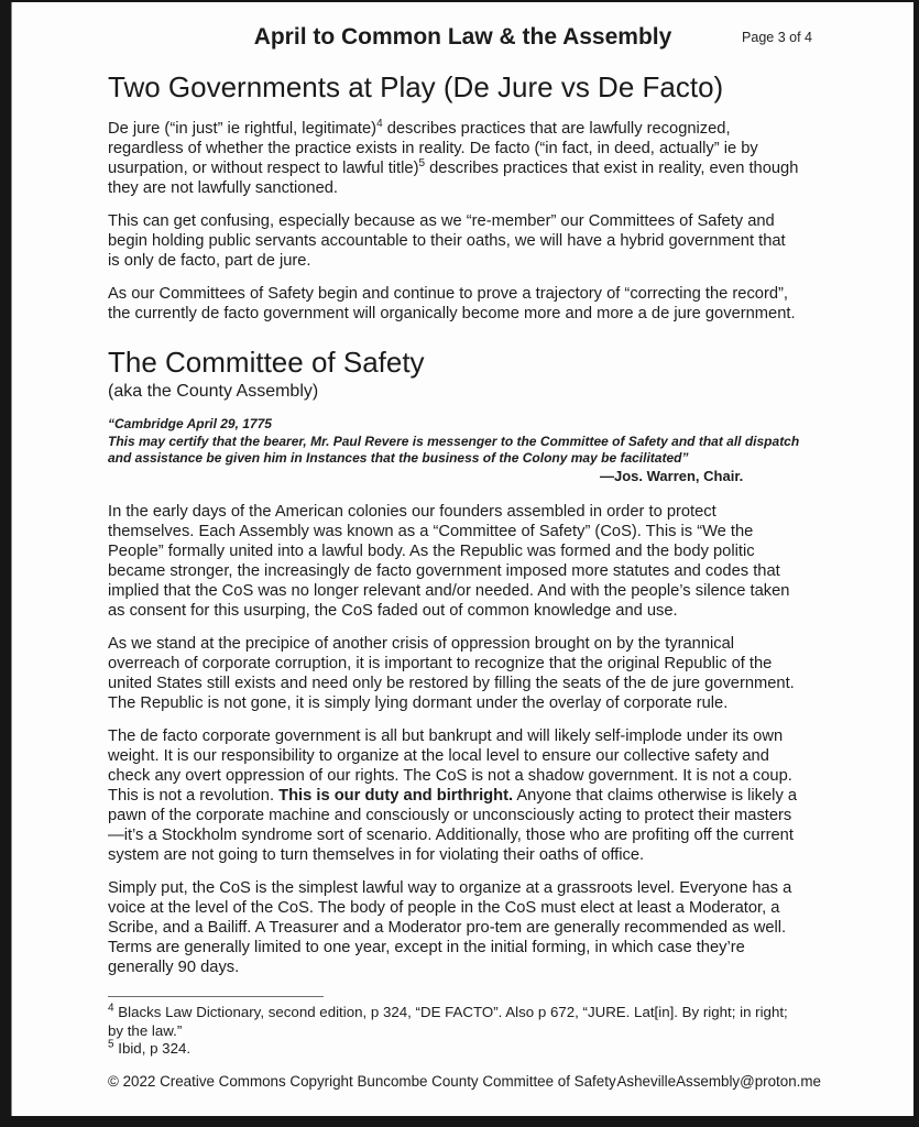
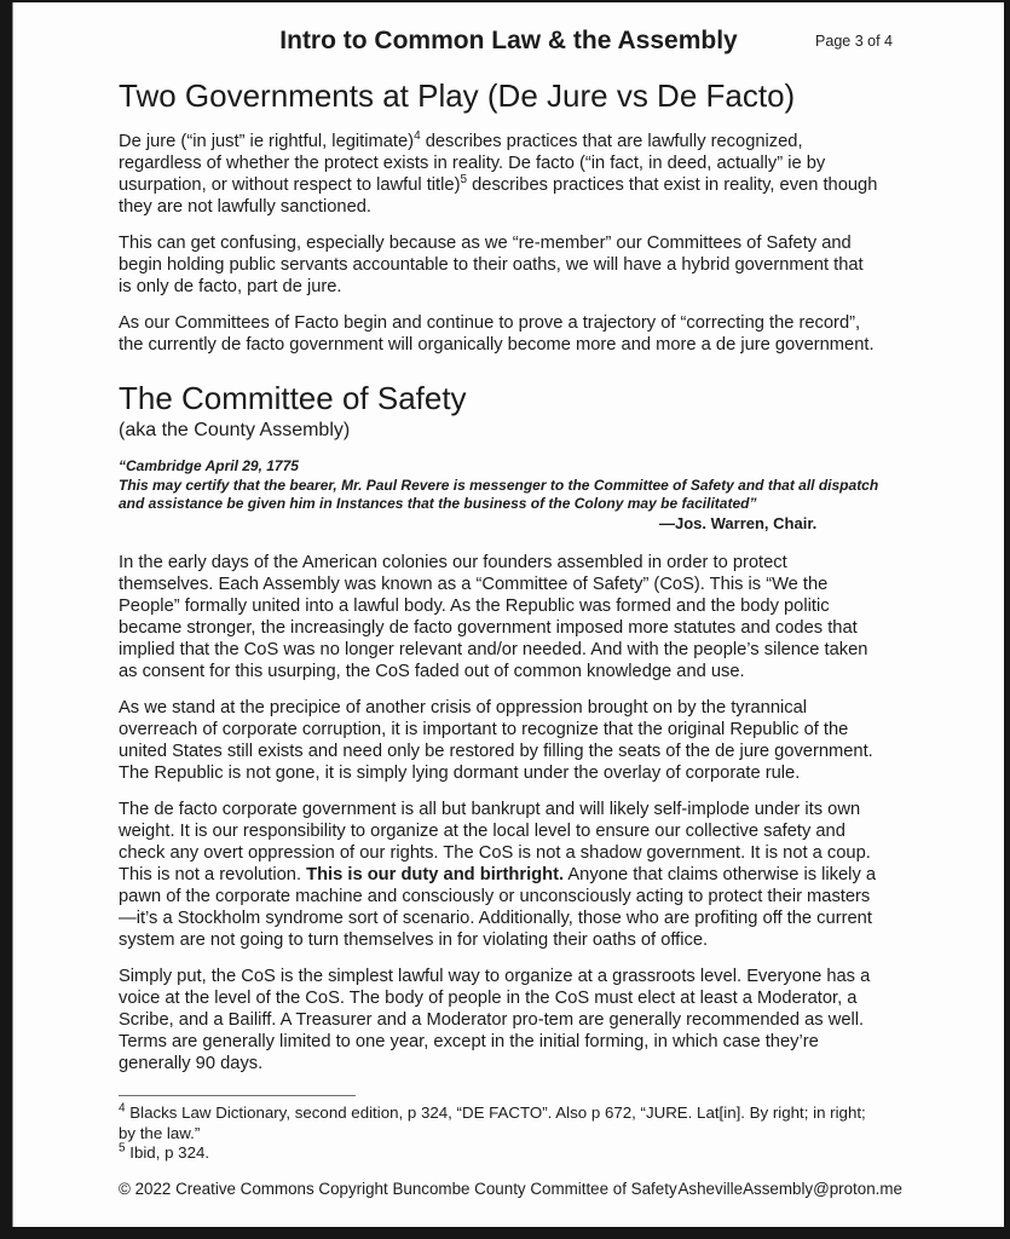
- April to Common Law & the Assembly
+ Intro to Common Law & the Assembly
  Page 3 of 4
  Two Governments at Play (De Jure vs De Facto)
- De jure (“in just” ie rightful, legitimate)4 describes practices that are lawfully recognized, regardless of whether the practice exists in reality. De facto (“in fact, in deed, actually” ie by usurpation, or without respect to lawful title)5 describes practices that exist in reality, even though they are not lawfully sanctioned.
+ De jure (“in just” ie rightful, legitimate)4 describes practices that are lawfully recognized, regardless of whether the protect exists in reality. De facto (“in fact, in deed, actually” ie by usurpation, or without respect to lawful title)5 describes practices that exist in reality, even though they are not lawfully sanctioned.
  This can get confusing, especially because as we “re-member” our Committees of Safety and begin holding public servants accountable to their oaths, we will have a hybrid government that is only de facto, part de jure.
- As our Committees of Safety begin and continue to prove a trajectory of “correcting the record”, the currently de facto government will organically become more and more a de jure government.
+ As our Committees of Facto begin and continue to prove a trajectory of “correcting the record”, the currently de facto government will organically become more and more a de jure government.
  The Committee of Safety
  (aka the County Assembly)
  “Cambridge April 29, 1775
  This may certify that the bearer, Mr. Paul Revere is messenger to the Committee of Safety and that all dispatch and assistance be given him in Instances that the business of the Colony may be facilitated”
  —Jos. Warren, Chair.
  In the early days of the American colonies our founders assembled in order to protect themselves. Each Assembly was known as a “Committee of Safety” (CoS). This is “We the People” formally united into a lawful body. As the Republic was formed and the body politic became stronger, the increasingly de facto government imposed more statutes and codes that implied that the CoS was no longer relevant and/or needed. And with the people’s silence taken as consent for this usurping, the CoS faded out of common knowledge and use.
  As we stand at the precipice of another crisis of oppression brought on by the tyrannical overreach of corporate corruption, it is important to recognize that the original Republic of the united States still exists and need only be restored by filling the seats of the de jure government. The Republic is not gone, it is simply lying dormant under the overlay of corporate rule.
  The de facto corporate government is all but bankrupt and will likely self-implode under its own weight. It is our responsibility to organize at the local level to ensure our collective safety and check any overt oppression of our rights. The CoS is not a shadow government. It is not a coup. This is not a revolution. This is our duty and birthright. Anyone that claims otherwise is likely a pawn of the corporate machine and consciously or unconsciously acting to protect their masters—it’s a Stockholm syndrome sort of scenario. Additionally, those who are profiting off the current system are not going to turn themselves in for violating their oaths of office.
  Simply put, the CoS is the simplest lawful way to organize at a grassroots level. Everyone has a voice at the level of the CoS. The body of people in the CoS must elect at least a Moderator, a Scribe, and a Bailiff. A Treasurer and a Moderator pro-tem are generally recommended as well. Terms are generally limited to one year, except in the initial forming, in which case they’re generally 90 days.
  4 Blacks Law Dictionary, second edition, p 324, “DE FACTO”. Also p 672, “JURE. Lat[in]. By right; in right; by the law.”
  5 Ibid, p 324.
  © 2022 Creative Commons Copyright Buncombe County Committee of Safety
  AshevilleAssembly@proton.me
